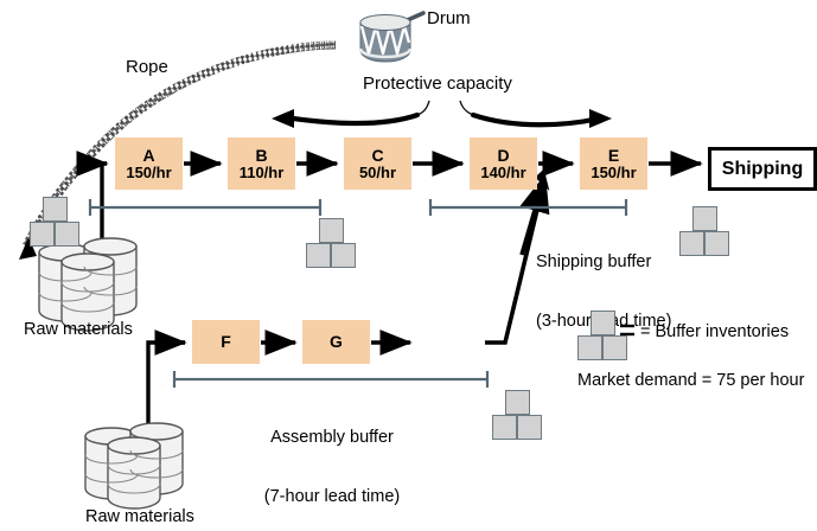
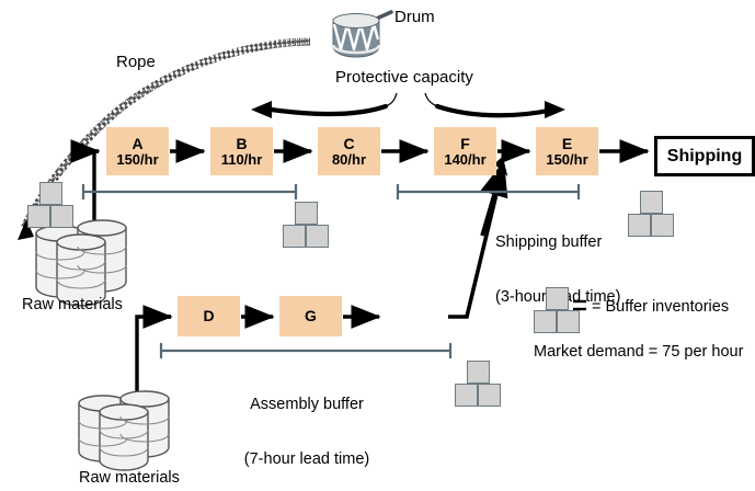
  A
  150/hr
  B
  110/hr
  C
- 50/hr
+ 80/hr
- D
+ F
  140/hr
  E
  150/hr
- F
+ D
  G
  Shipping
  Rope
  Drum
  Protective capacity
  Shipping buffer
  (3-hourd time)
  Assembly buffer
  (7-hour lead time)
  Raw materials
  Raw materials
  = Buffer inventories
  Market demand = 75 per hour
